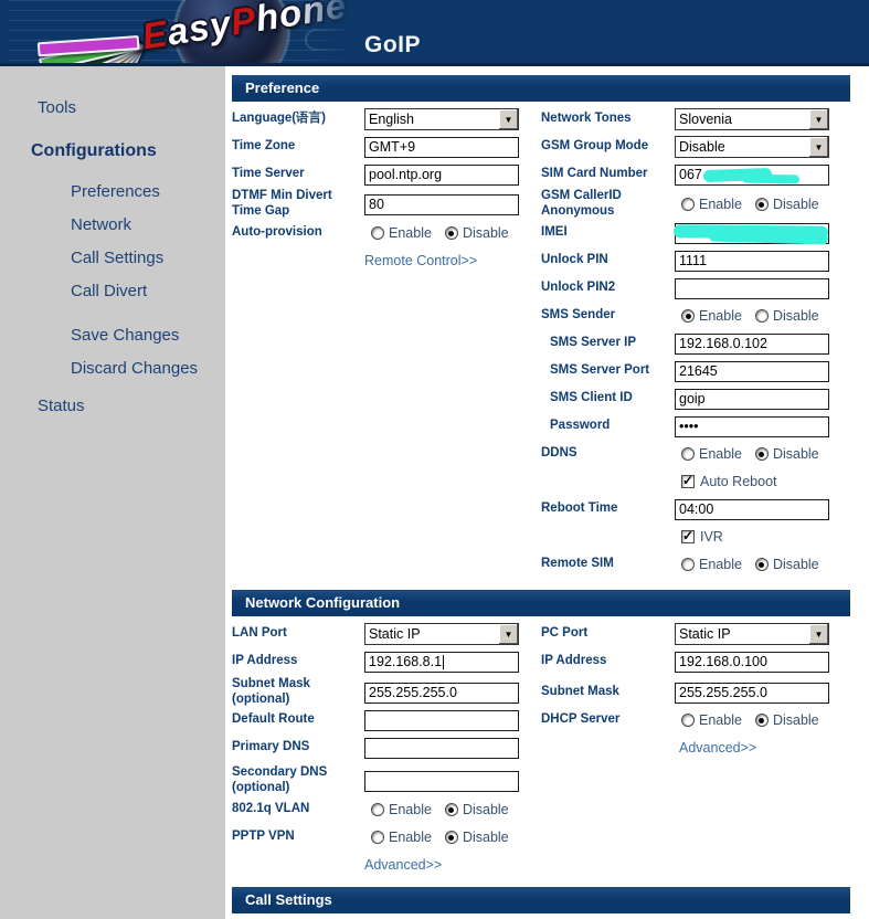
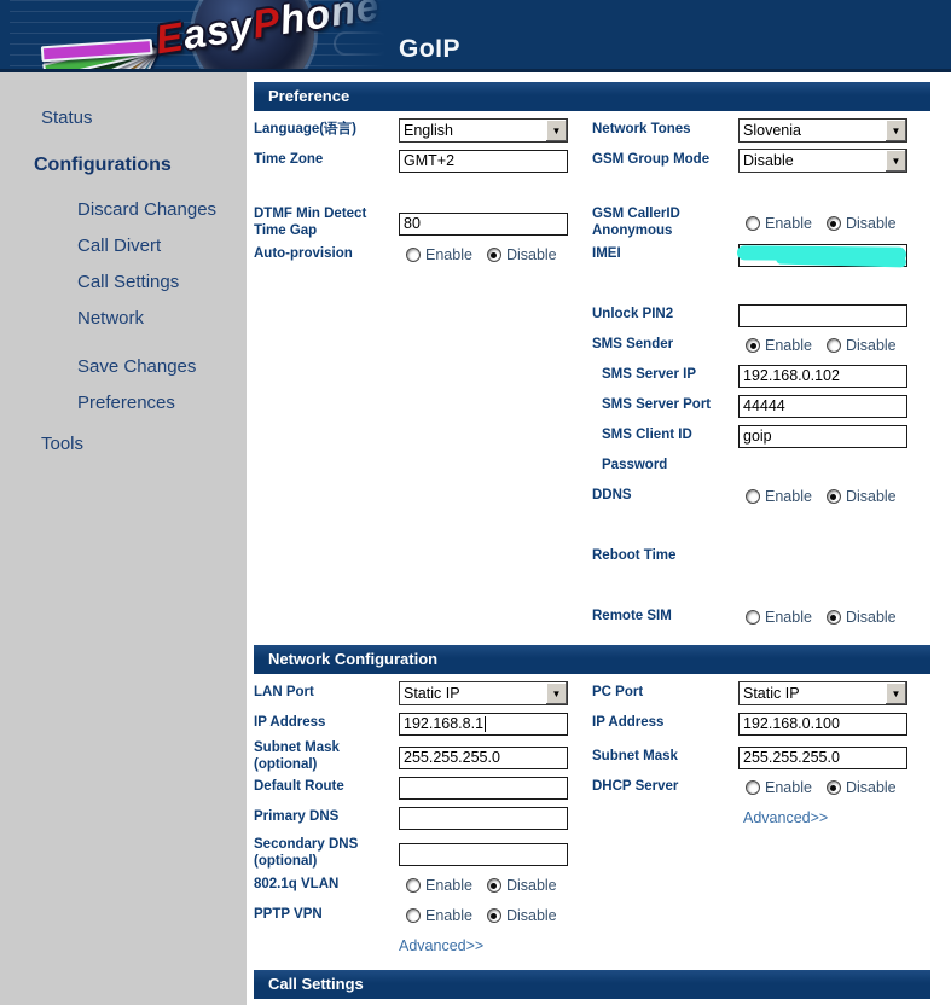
  GoIP
- Tools
+ Status
  Configurations
- Preferences
+ Discard Changes
- Network
+ Call Divert
  Call Settings
- Call Divert
+ Network
  Save Changes
- Discard Changes
+ Preferences
- Status
+ Tools
  Preference
  Language(语言)
  English
  ▼
  Network Tones
  Slovenia
  ▼
  Time Zone
- GMT+9
+ GMT+2
  GSM Group Mode
  Disable
  ▼
- Time Server
- pool.ntp.org
- SIM Card Number
- 067
- DTMF Min Divert Time Gap
+ DTMF Min Detect Time Gap
  80
  GSM CallerID Anonymous
  Enable
  Disable
  Auto-provision
  Enable
  Disable
  IMEI
- Remote Control>>
- Unlock PIN
- 1111
  Unlock PIN2
  SMS Sender
  Enable
  Disable
  SMS Server IP
  192.168.0.102
  SMS Server Port
- 21645
+ 44444
  SMS Client ID
  goip
  Password
- ••••
  DDNS
  Enable
  Disable
- Auto Reboot
  Reboot Time
- 04:00
- IVR
  Remote SIM
  Enable
  Disable
  Network Configuration
  LAN Port
  Static IP
  ▼
  PC Port
  Static IP
  ▼
  IP Address
  192.168.8.1
  IP Address
  192.168.0.100
  Subnet Mask (optional)
  255.255.255.0
  Subnet Mask
  255.255.255.0
  Default Route
  DHCP Server
  Enable
  Disable
  Primary DNS
  Advanced>>
  Secondary DNS (optional)
  802.1q VLAN
  Enable
  Disable
  PPTP VPN
  Enable
  Disable
  Advanced>>
  Call Settings
